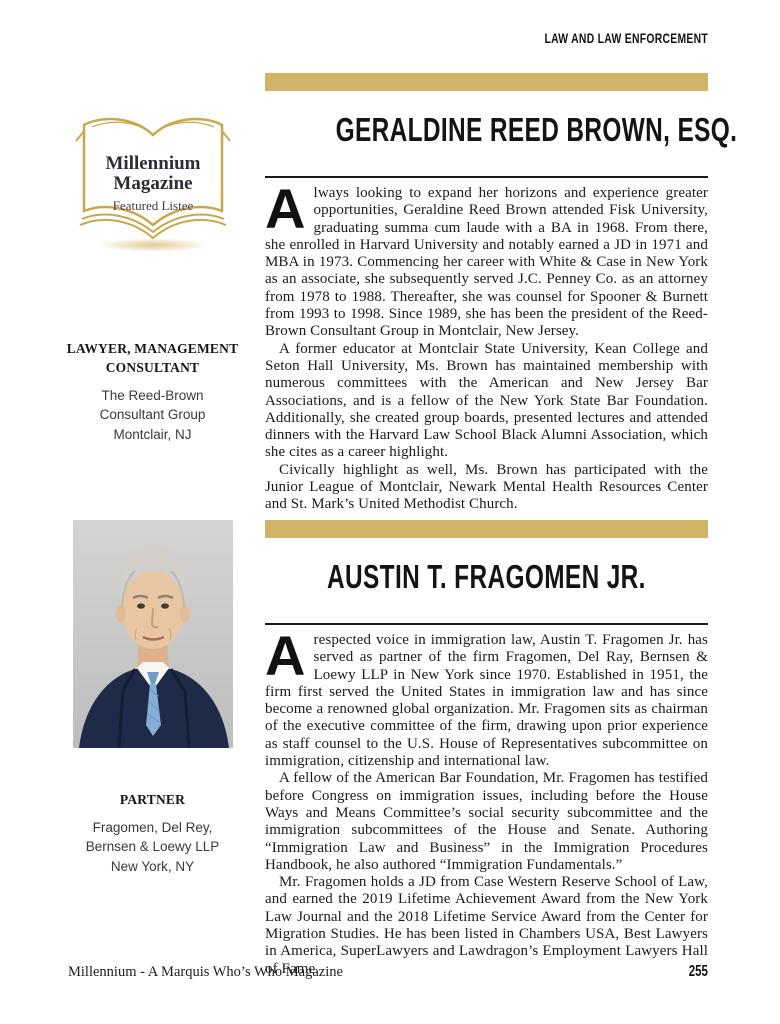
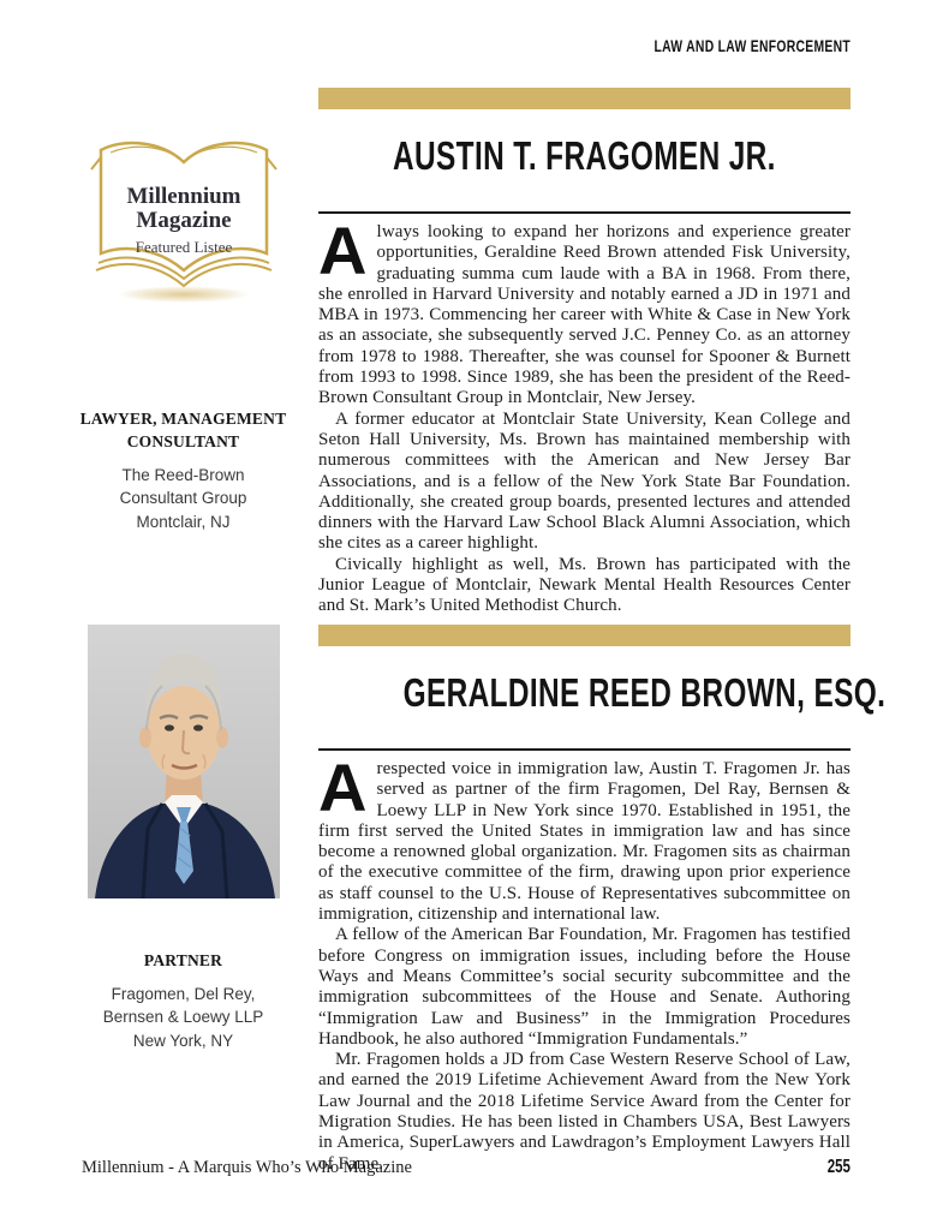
  LAW AND LAW ENFORCEMENT
  Millennium
  Magazine
  Featured Listee
  LAWYER, MANAGEMENT CONSULTANT
  The Reed-Brown
  Consultant Group
  Montclair, NJ
- GERALDINE REED BROWN, ESQ.
+ AUSTIN T. FRAGOMEN JR.
  A
  lways looking to expand her horizons and experience greater opportunities, Geraldine Reed Brown attended Fisk University, graduating summa cum laude with a BA in 1968. From there, she enrolled in Harvard University and notably earned a JD in 1971 and MBA in 1973. Commencing her career with White & Case in New York as an associate, she subsequently served J.C. Penney Co. as an attorney from 1978 to 1988. Thereafter, she was counsel for Spooner & Burnett from 1993 to 1998. Since 1989, she has been the president of the Reed-Brown Consultant Group in Montclair, New Jersey.
  A former educator at Montclair State University, Kean College and Seton Hall University, Ms. Brown has maintained membership with numerous committees with the American and New Jersey Bar Associations, and is a fellow of the New York State Bar Foundation. Additionally, she created group boards, presented lectures and attended dinners with the Harvard Law School Black Alumni Association, which she cites as a career highlight.
  Civically highlight as well, Ms. Brown has participated with the Junior League of Montclair, Newark Mental Health Resources Center and St. Mark’s United Methodist Church.
  PARTNER
  Fragomen, Del Rey,
  Bernsen & Loewy LLP
  New York, NY
- AUSTIN T. FRAGOMEN JR.
+ GERALDINE REED BROWN, ESQ.
  A
  respected voice in immigration law, Austin T. Fragomen Jr. has served as partner of the firm Fragomen, Del Ray, Bernsen & Loewy LLP in New York since 1970. Established in 1951, the firm first served the United States in immigration law and has since become a renowned global organization. Mr. Fragomen sits as chairman of the executive committee of the firm, drawing upon prior experience as staff counsel to the U.S. House of Representatives subcommittee on immigration, citizenship and international law.
  A fellow of the American Bar Foundation, Mr. Fragomen has testified before Congress on immigration issues, including before the House Ways and Means Committee’s social security subcommittee and the immigration subcommittees of the House and Senate. Authoring “Immigration Law and Business” in the Immigration Procedures Handbook, he also authored “Immigration Fundamentals.”
  Mr. Fragomen holds a JD from Case Western Reserve School of Law, and earned the 2019 Lifetime Achievement Award from the New York Law Journal and the 2018 Lifetime Service Award from the Center for Migration Studies. He has been listed in Chambers USA, Best Lawyers in America, SuperLawyers and Lawdragon’s Employment Lawyers Hall of Fame.
  Millennium - A Marquis Who’s Who Magazine
  255
